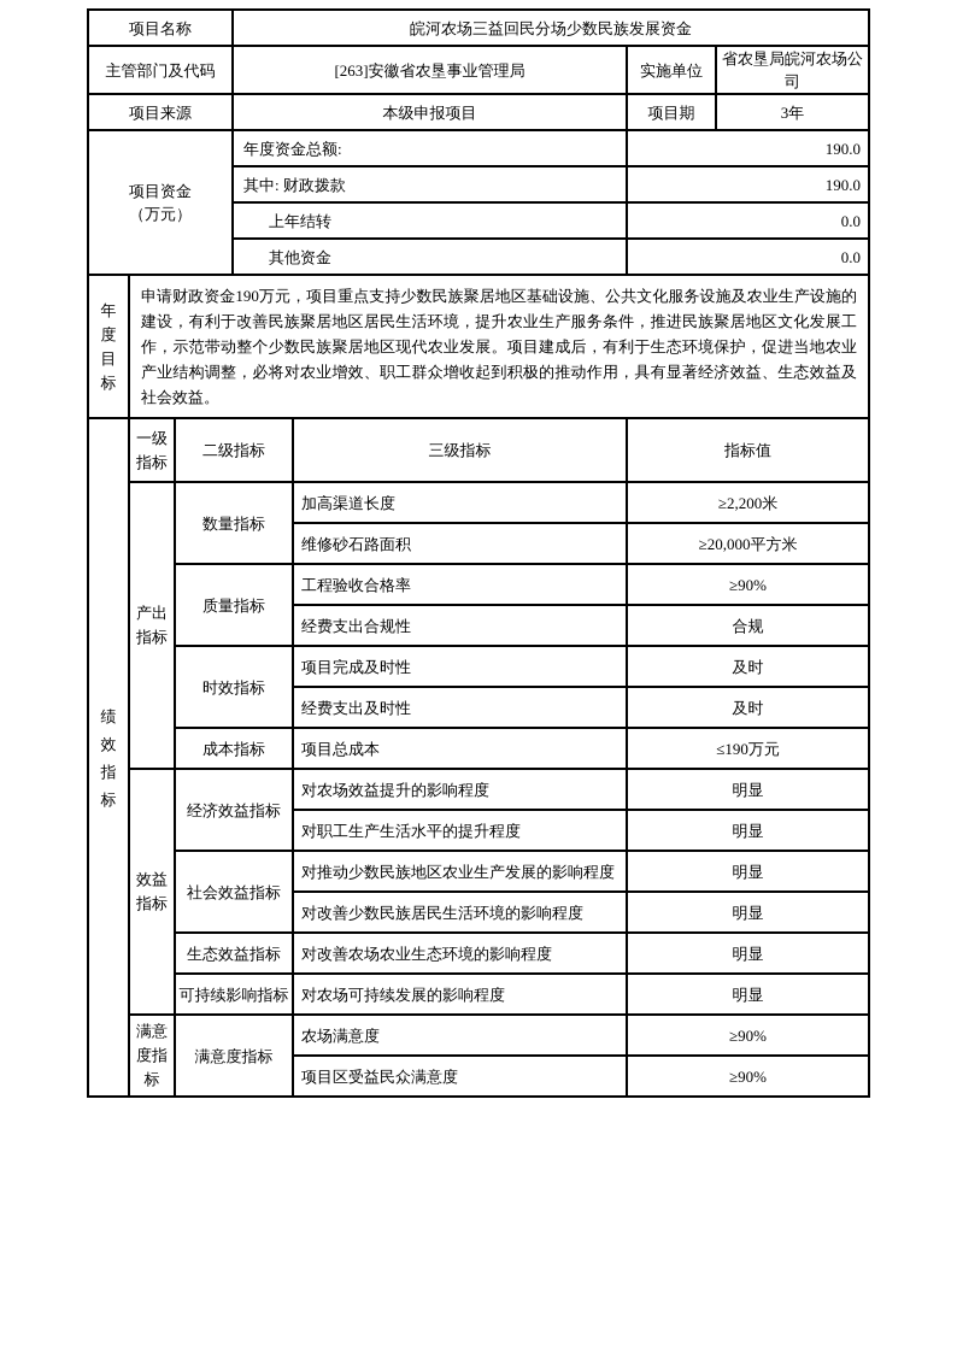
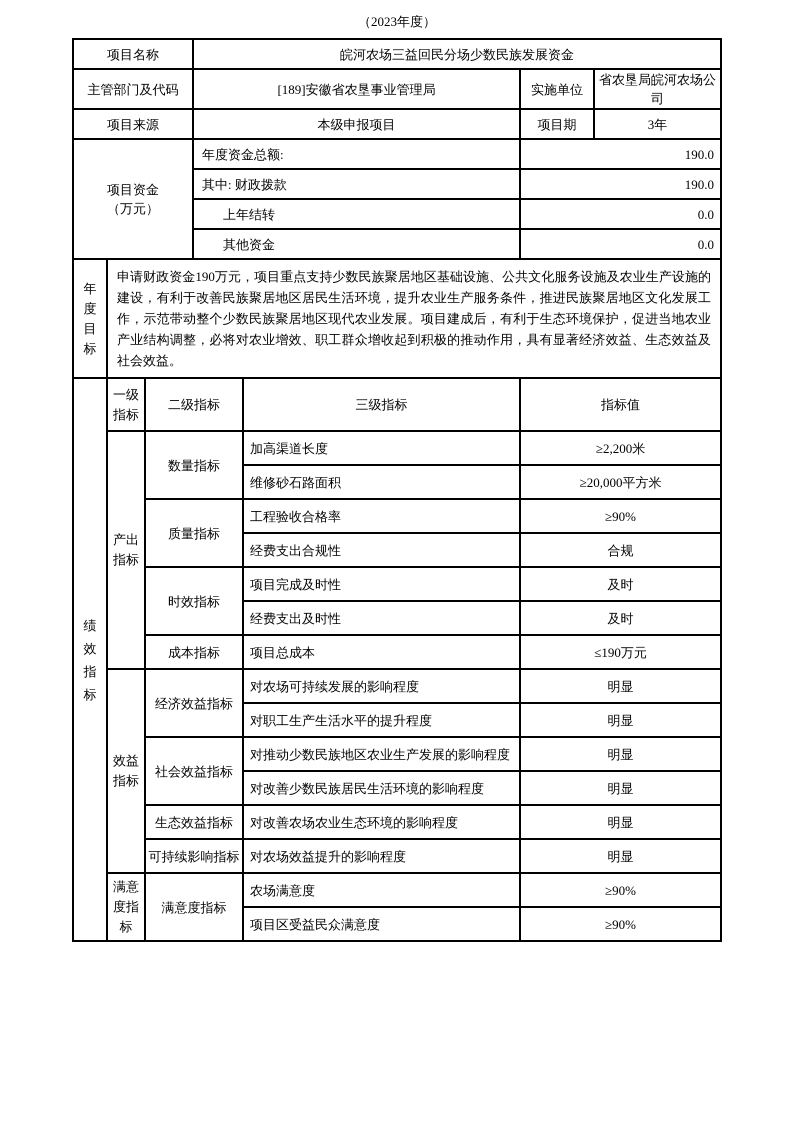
+ （2023年度）
  项目名称	皖河农场三益回民分场少数民族发展资金
- 主管部门及代码	[263]安徽省农垦事业管理局	实施单位	省农垦局皖河农场公司
+ 主管部门及代码	[189]安徽省农垦事业管理局	实施单位	省农垦局皖河农场公司
  项目来源	本级申报项目	项目期	3年
  项目资金 （万元）	年度资金总额:	190.0
  其中: 财政拨款	190.0
  上年结转	0.0
  其他资金	0.0
  年度目标	申请财政资金190万元，项目重点支持少数民族聚居地区基础设施、公共文化服务设施及农业生产设施的建设，有利于改善民族聚居地区居民生活环境，提升农业生产服务条件，推进民族聚居地区文化发展工作，示范带动整个少数民族聚居地区现代农业发展。项目建成后，有利于生态环境保护，促进当地农业产业结构调整，必将对农业增效、职工群众增收起到积极的推动作用，具有显著经济效益、生态效益及社会效益。
  绩效指标	一级指标	二级指标	三级指标	指标值
  产出指标	数量指标	加高渠道长度	≥2,200米
  维修砂石路面积	≥20,000平方米
  质量指标	工程验收合格率	≥90%
  经费支出合规性	合规
  时效指标	项目完成及时性	及时
  经费支出及时性	及时
  成本指标	项目总成本	≤190万元
- 效益指标	经济效益指标	对农场效益提升的影响程度	明显
+ 效益指标	经济效益指标	对农场可持续发展的影响程度	明显
  对职工生产生活水平的提升程度	明显
  社会效益指标	对推动少数民族地区农业生产发展的影响程度	明显
  对改善少数民族居民生活环境的影响程度	明显
  生态效益指标	对改善农场农业生态环境的影响程度	明显
- 可持续影响指标	对农场可持续发展的影响程度	明显
+ 可持续影响指标	对农场效益提升的影响程度	明显
  满意度指标	满意度指标	农场满意度	≥90%
  项目区受益民众满意度	≥90%
